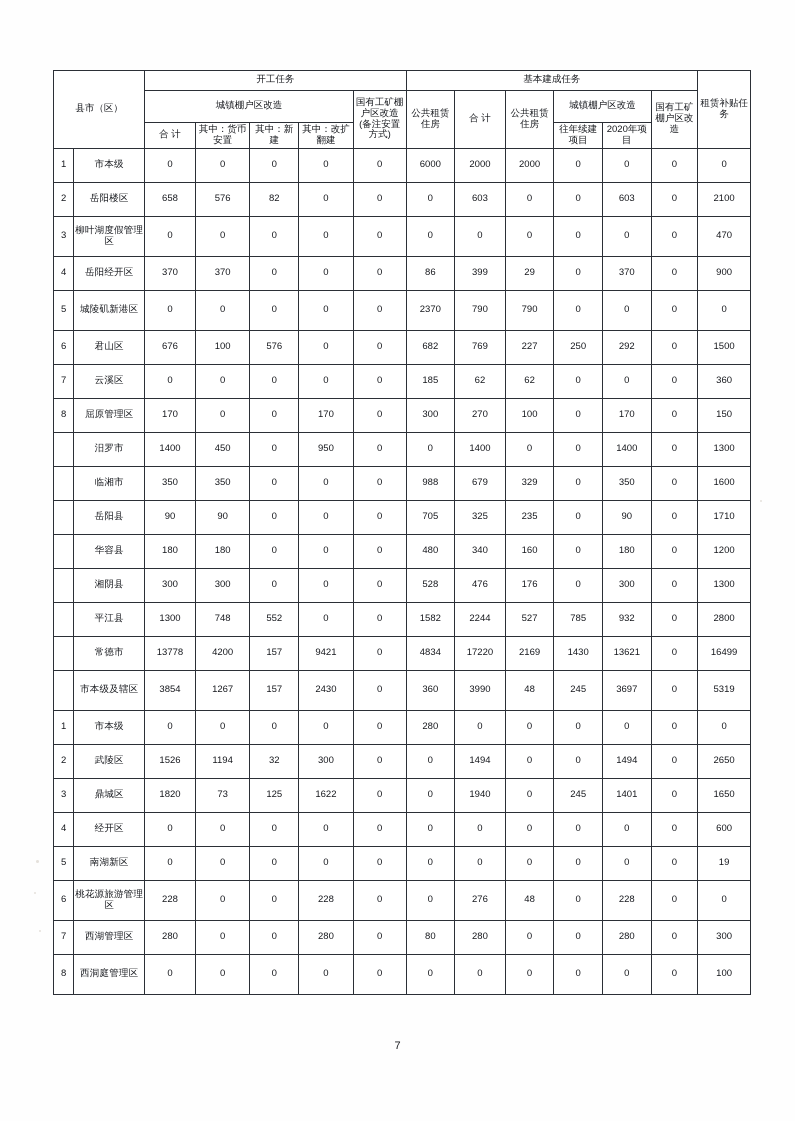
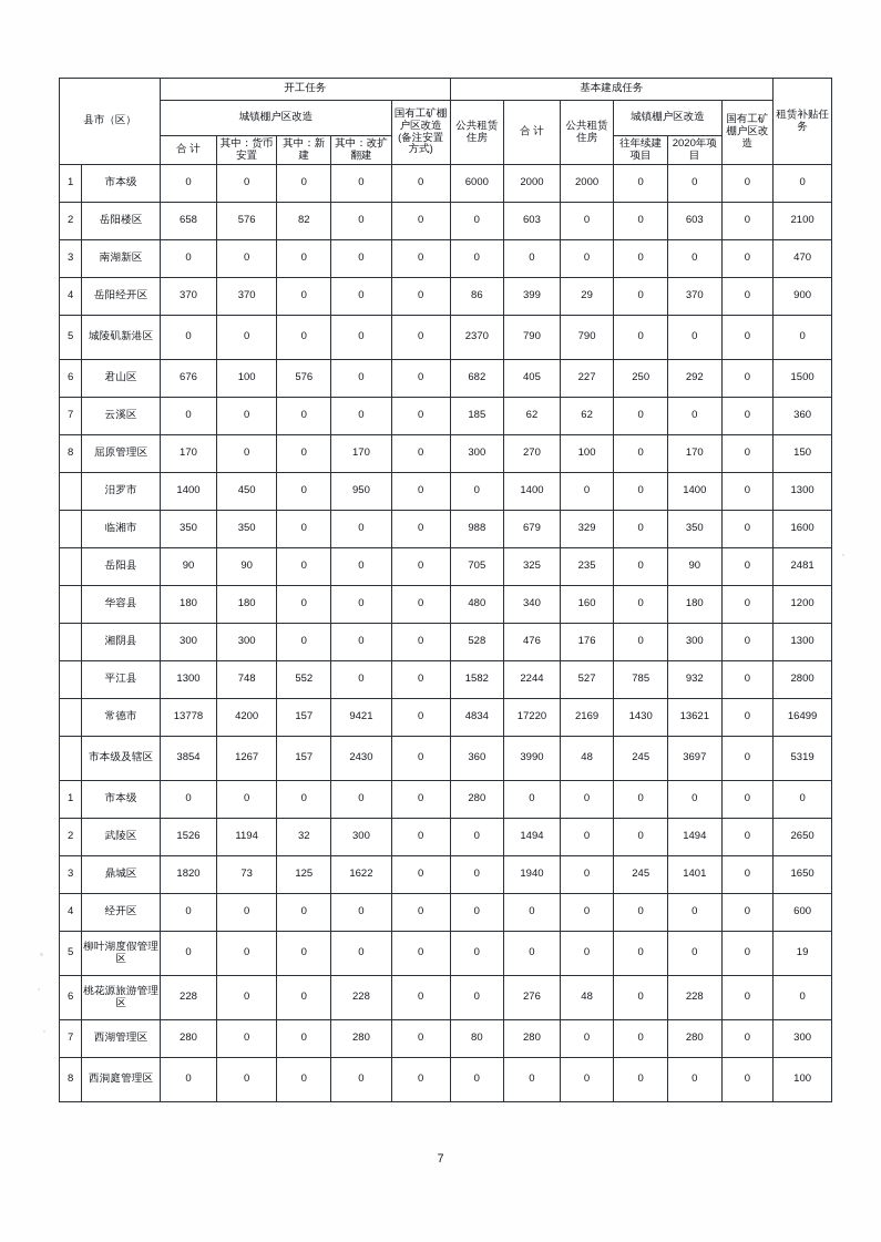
  县市（区）	开工任务	基本建成任务	租赁补贴任务
  城镇棚户区改造	国有工矿棚户区改造(备注安置方式)	公共租赁住房	合 计	公共租赁住房	城镇棚户区改造	国有工矿棚户区改造
  合 计	其中：货币安置	其中：新 建	其中：改扩翻建	往年续建项目	2020年项目
  1	市本级	0	0	0	0	0	6000	2000	2000	0	0	0	0
  2	岳阳楼区	658	576	82	0	0	0	603	0	0	603	0	2100
- 3	柳叶湖度假管理区	0	0	0	0	0	0	0	0	0	0	0	470
+ 3	南湖新区	0	0	0	0	0	0	0	0	0	0	0	470
  4	岳阳经开区	370	370	0	0	0	86	399	29	0	370	0	900
  5	城陵矶新港区	0	0	0	0	0	2370	790	790	0	0	0	0
- 6	君山区	676	100	576	0	0	682	769	227	250	292	0	1500
+ 6	君山区	676	100	576	0	0	682	405	227	250	292	0	1500
  7	云溪区	0	0	0	0	0	185	62	62	0	0	0	360
  8	屈原管理区	170	0	0	170	0	300	270	100	0	170	0	150
  	汨罗市	1400	450	0	950	0	0	1400	0	0	1400	0	1300
  	临湘市	350	350	0	0	0	988	679	329	0	350	0	1600
- 	岳阳县	90	90	0	0	0	705	325	235	0	90	0	1710
+ 	岳阳县	90	90	0	0	0	705	325	235	0	90	0	2481
  	华容县	180	180	0	0	0	480	340	160	0	180	0	1200
  	湘阴县	300	300	0	0	0	528	476	176	0	300	0	1300
  	平江县	1300	748	552	0	0	1582	2244	527	785	932	0	2800
  	常德市	13778	4200	157	9421	0	4834	17220	2169	1430	13621	0	16499
  	市本级及辖区	3854	1267	157	2430	0	360	3990	48	245	3697	0	5319
  1	市本级	0	0	0	0	0	280	0	0	0	0	0	0
  2	武陵区	1526	1194	32	300	0	0	1494	0	0	1494	0	2650
  3	鼎城区	1820	73	125	1622	0	0	1940	0	245	1401	0	1650
  4	经开区	0	0	0	0	0	0	0	0	0	0	0	600
- 5	南湖新区	0	0	0	0	0	0	0	0	0	0	0	19
+ 5	柳叶湖度假管理区	0	0	0	0	0	0	0	0	0	0	0	19
  6	桃花源旅游管理区	228	0	0	228	0	0	276	48	0	228	0	0
  7	西湖管理区	280	0	0	280	0	80	280	0	0	280	0	300
  8	西洞庭管理区	0	0	0	0	0	0	0	0	0	0	0	100
  7
